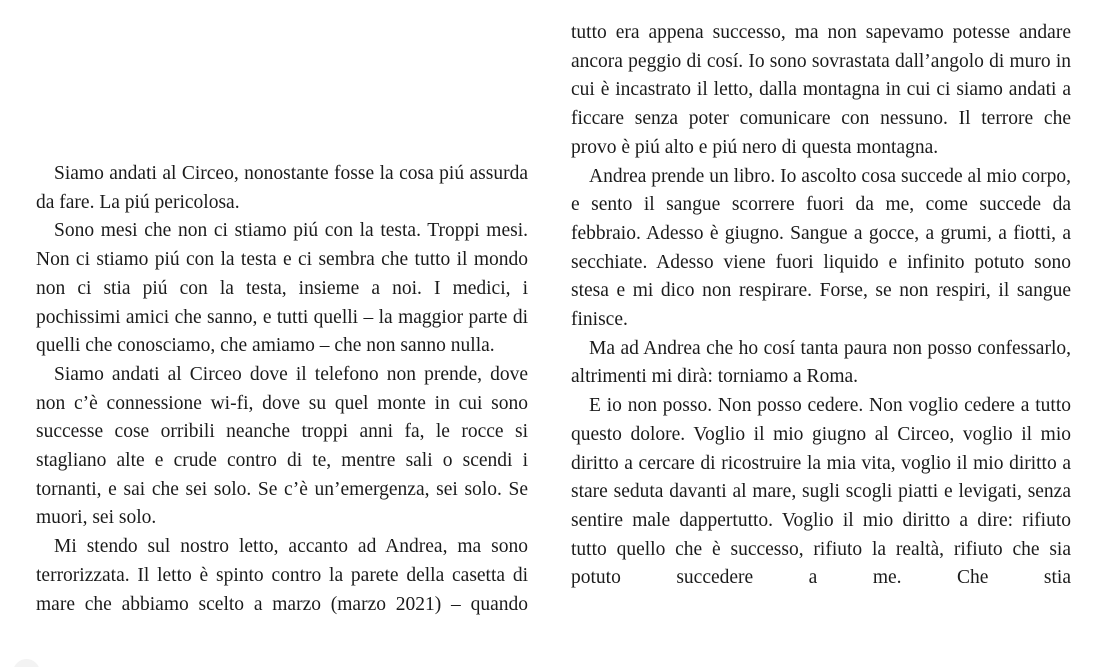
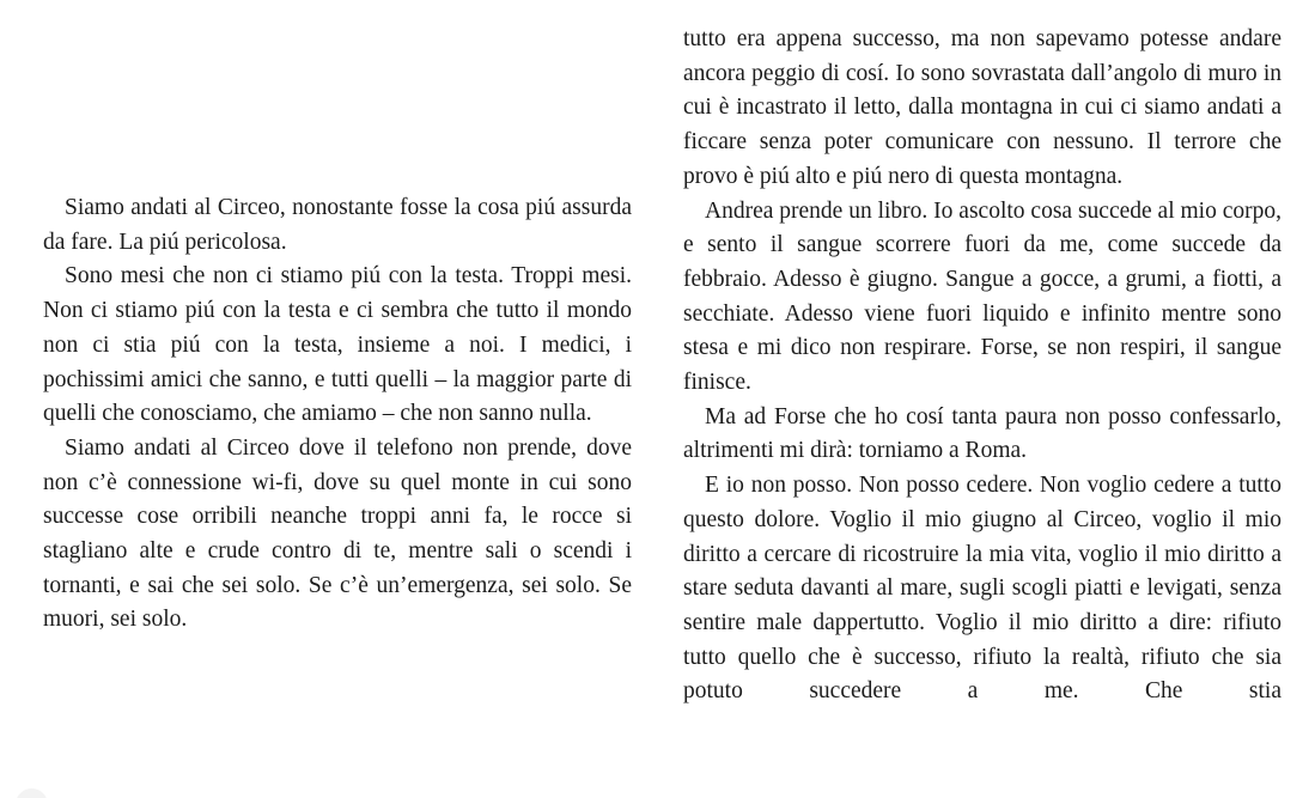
  Siamo andati al Circeo, nonostante fosse la cosa piú assurda da fare. La piú pericolosa.
  Sono mesi che non ci stiamo piú con la testa. Troppi mesi. Non ci stiamo piú con la testa e ci sembra che tutto il mondo non ci stia piú con la testa, insieme a noi. I medici, i pochissimi amici che sanno, e tutti quelli – la maggior parte di quelli che conosciamo, che amiamo – che non sanno nulla.
  Siamo andati al Circeo dove il telefono non prende, dove non c’è connessione wi-fi, dove su quel monte in cui sono successe cose orribili neanche troppi anni fa, le rocce si stagliano alte e crude contro di te, mentre sali o scendi i tornanti, e sai che sei solo. Se c’è un’emergenza, sei solo. Se muori, sei solo.
- Mi stendo sul nostro letto, accanto ad Andrea, ma sono terrorizzata. Il letto è spinto contro la parete della casetta di mare che abbiamo scelto a marzo (marzo 2021) – quando
  tutto era appena successo, ma non sapevamo potesse andare ancora peggio di cosí. Io sono sovrastata dall’angolo di muro in cui è incastrato il letto, dalla montagna in cui ci siamo andati a ficcare senza poter comunicare con nessuno. Il terrore che provo è piú alto e piú nero di questa montagna.
- Andrea prende un libro. Io ascolto cosa succede al mio corpo, e sento il sangue scorrere fuori da me, come succede da febbraio. Adesso è giugno. Sangue a gocce, a grumi, a fiotti, a secchiate. Adesso viene fuori liquido e infinito potuto sono stesa e mi dico non respirare. Forse, se non respiri, il sangue finisce.
+ Andrea prende un libro. Io ascolto cosa succede al mio corpo, e sento il sangue scorrere fuori da me, come succede da febbraio. Adesso è giugno. Sangue a gocce, a grumi, a fiotti, a secchiate. Adesso viene fuori liquido e infinito mentre sono stesa e mi dico non respirare. Forse, se non respiri, il sangue finisce.
- Ma ad Andrea che ho cosí tanta paura non posso confessarlo, altrimenti mi dirà: torniamo a Roma.
+ Ma ad Forse che ho cosí tanta paura non posso confessarlo, altrimenti mi dirà: torniamo a Roma.
  E io non posso. Non posso cedere. Non voglio cedere a tutto questo dolore. Voglio il mio giugno al Circeo, voglio il mio diritto a cercare di ricostruire la mia vita, voglio il mio diritto a stare seduta davanti al mare, sugli scogli piatti e levigati, senza sentire male dappertutto. Voglio il mio diritto a dire: rifiuto tutto quello che è successo, rifiuto la realtà, rifiuto che sia potuto succedere a me. Che stia
